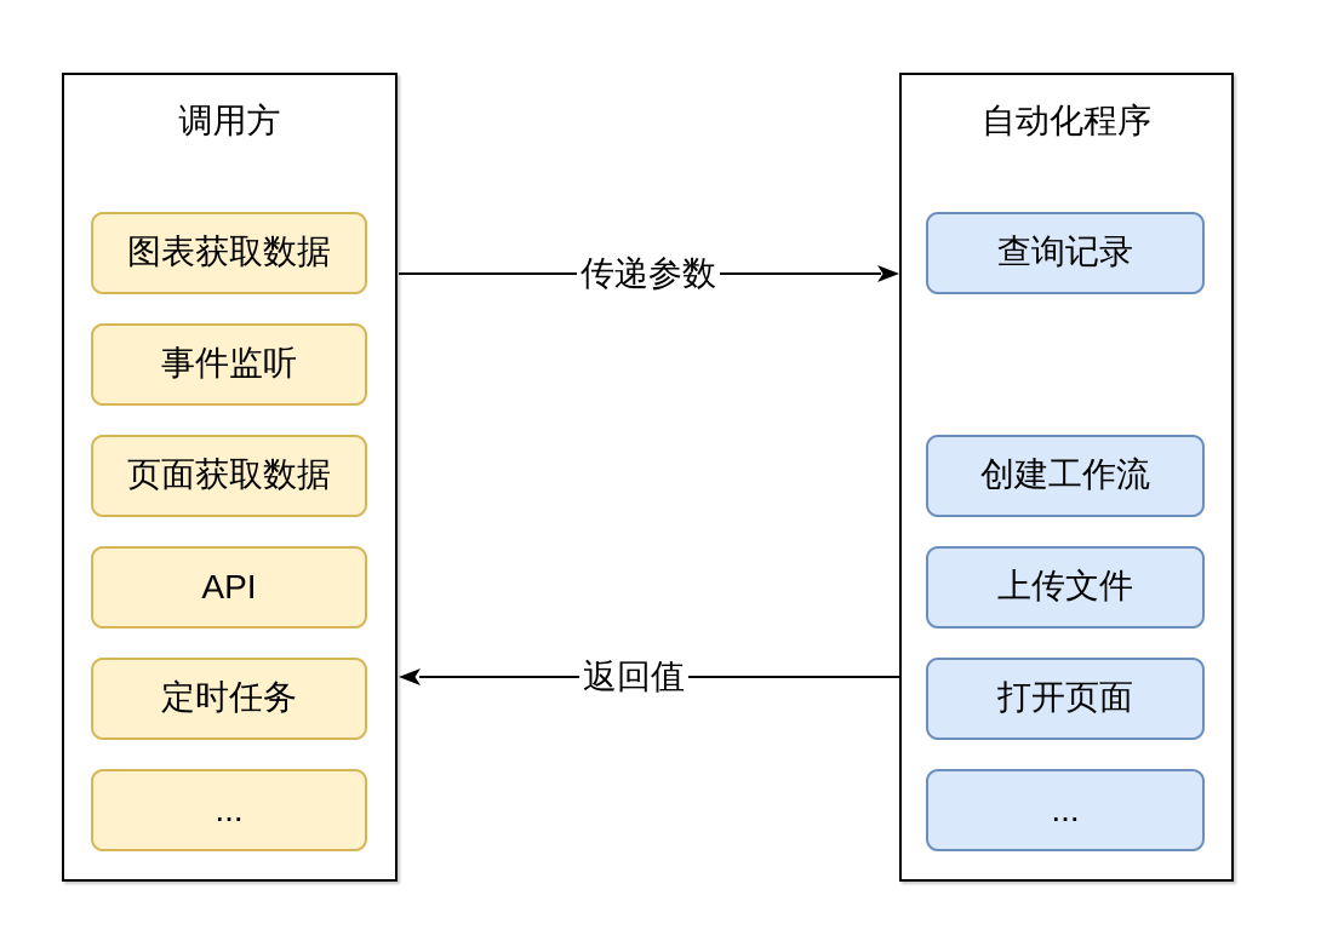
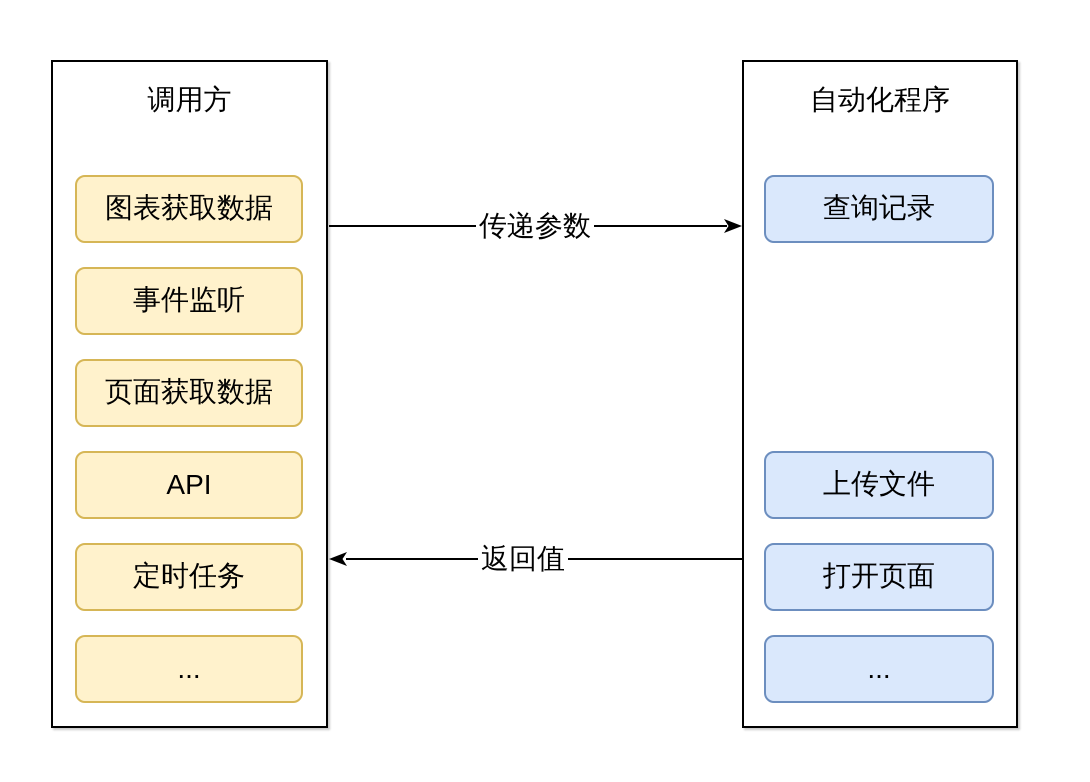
  调用方
  图表获取数据
  事件监听
  页面获取数据
  API
  定时任务
  ...
  自动化程序
  查询记录
- 创建工作流
  上传文件
  打开页面
  ...
  传递参数
  返回值
